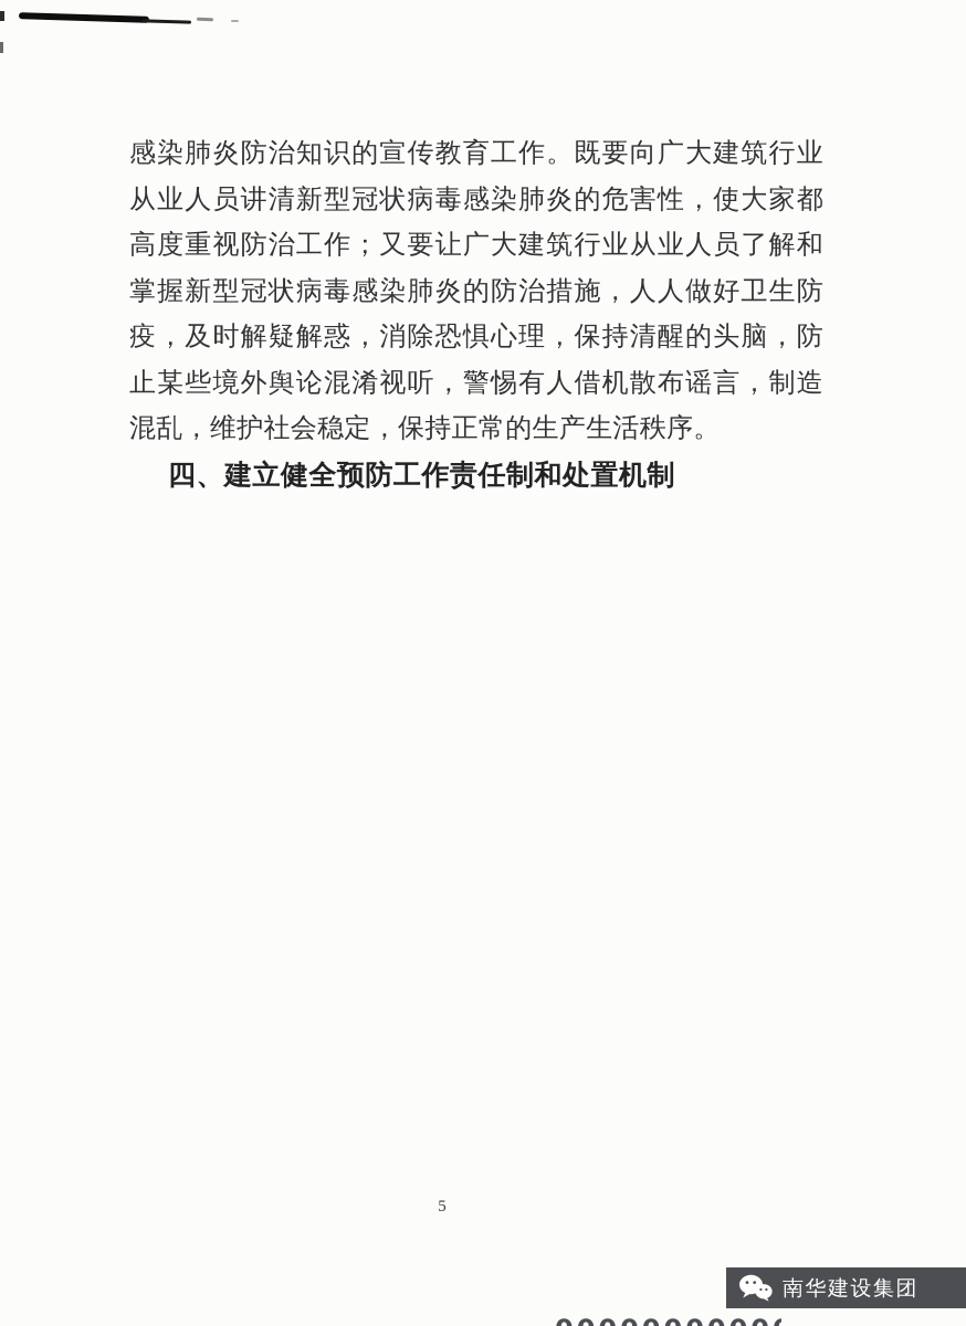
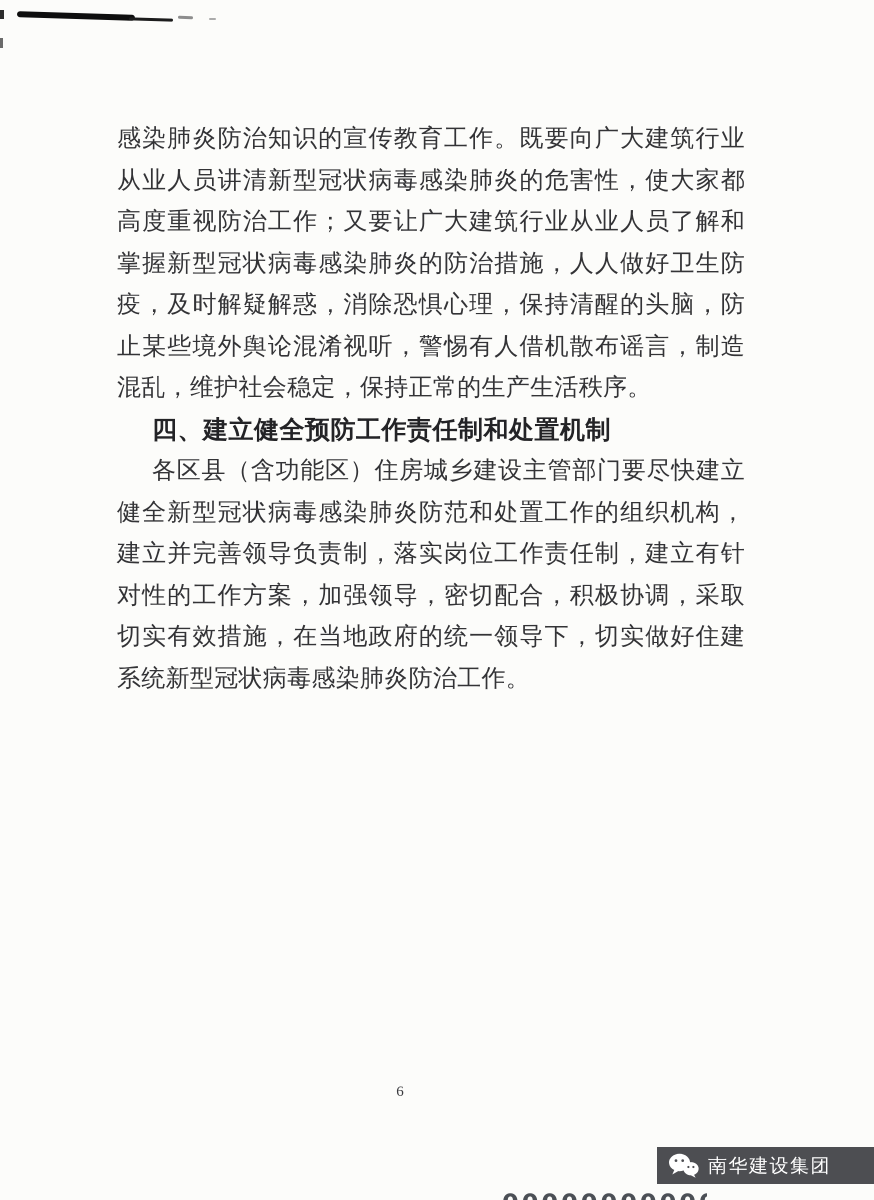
  感染肺炎防治知识的宣传教育工作。既要向广大建筑行业从业人员讲清新型冠状病毒感染肺炎的危害性，使大家都高度重视防治工作；又要让广大建筑行业从业人员了解和掌握新型冠状病毒感染肺炎的防治措施，人人做好卫生防疫，及时解疑解惑，消除恐惧心理，保持清醒的头脑，防止某些境外舆论混淆视听，警惕有人借机散布谣言，制造混乱，维护社会稳定，保持正常的生产生活秩序。
  四、建立健全预防工作责任制和处置机制
+ 各区县（含功能区）住房城乡建设主管部门要尽快建立健全新型冠状病毒感染肺炎防范和处置工作的组织机构，建立并完善领导负责制，落实岗位工作责任制，建立有针对性的工作方案，加强领导，密切配合，积极协调，采取切实有效措施，在当地政府的统一领导下，切实做好住建系统新型冠状病毒感染肺炎防治工作。
- 5
+ 6
  南华建设集团
